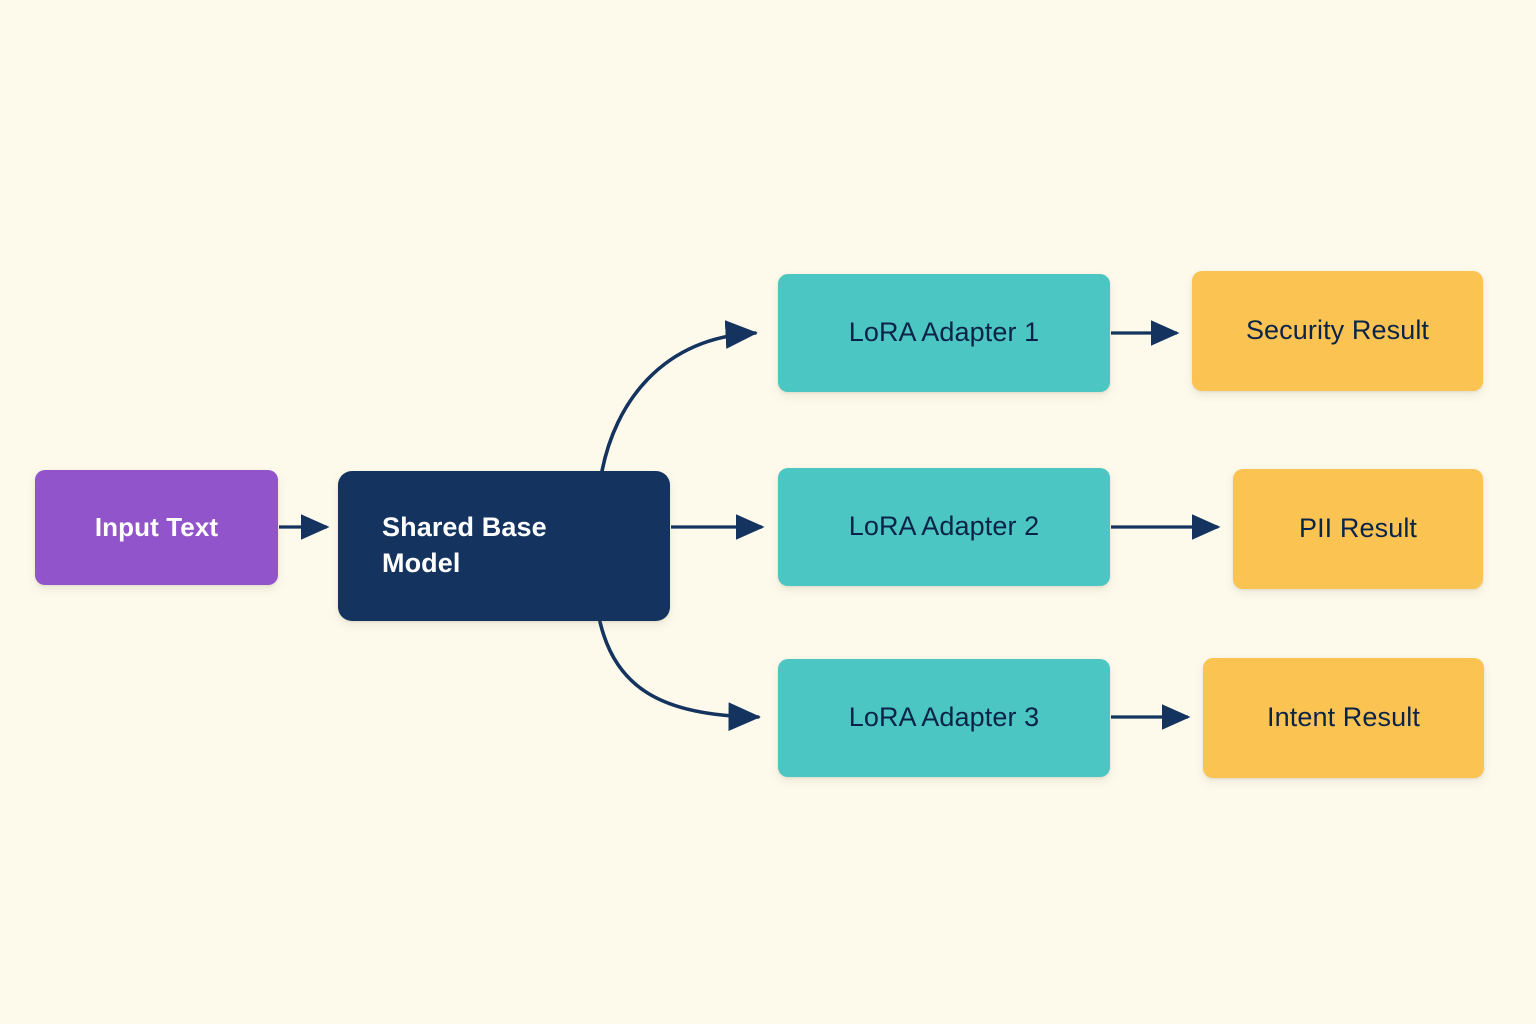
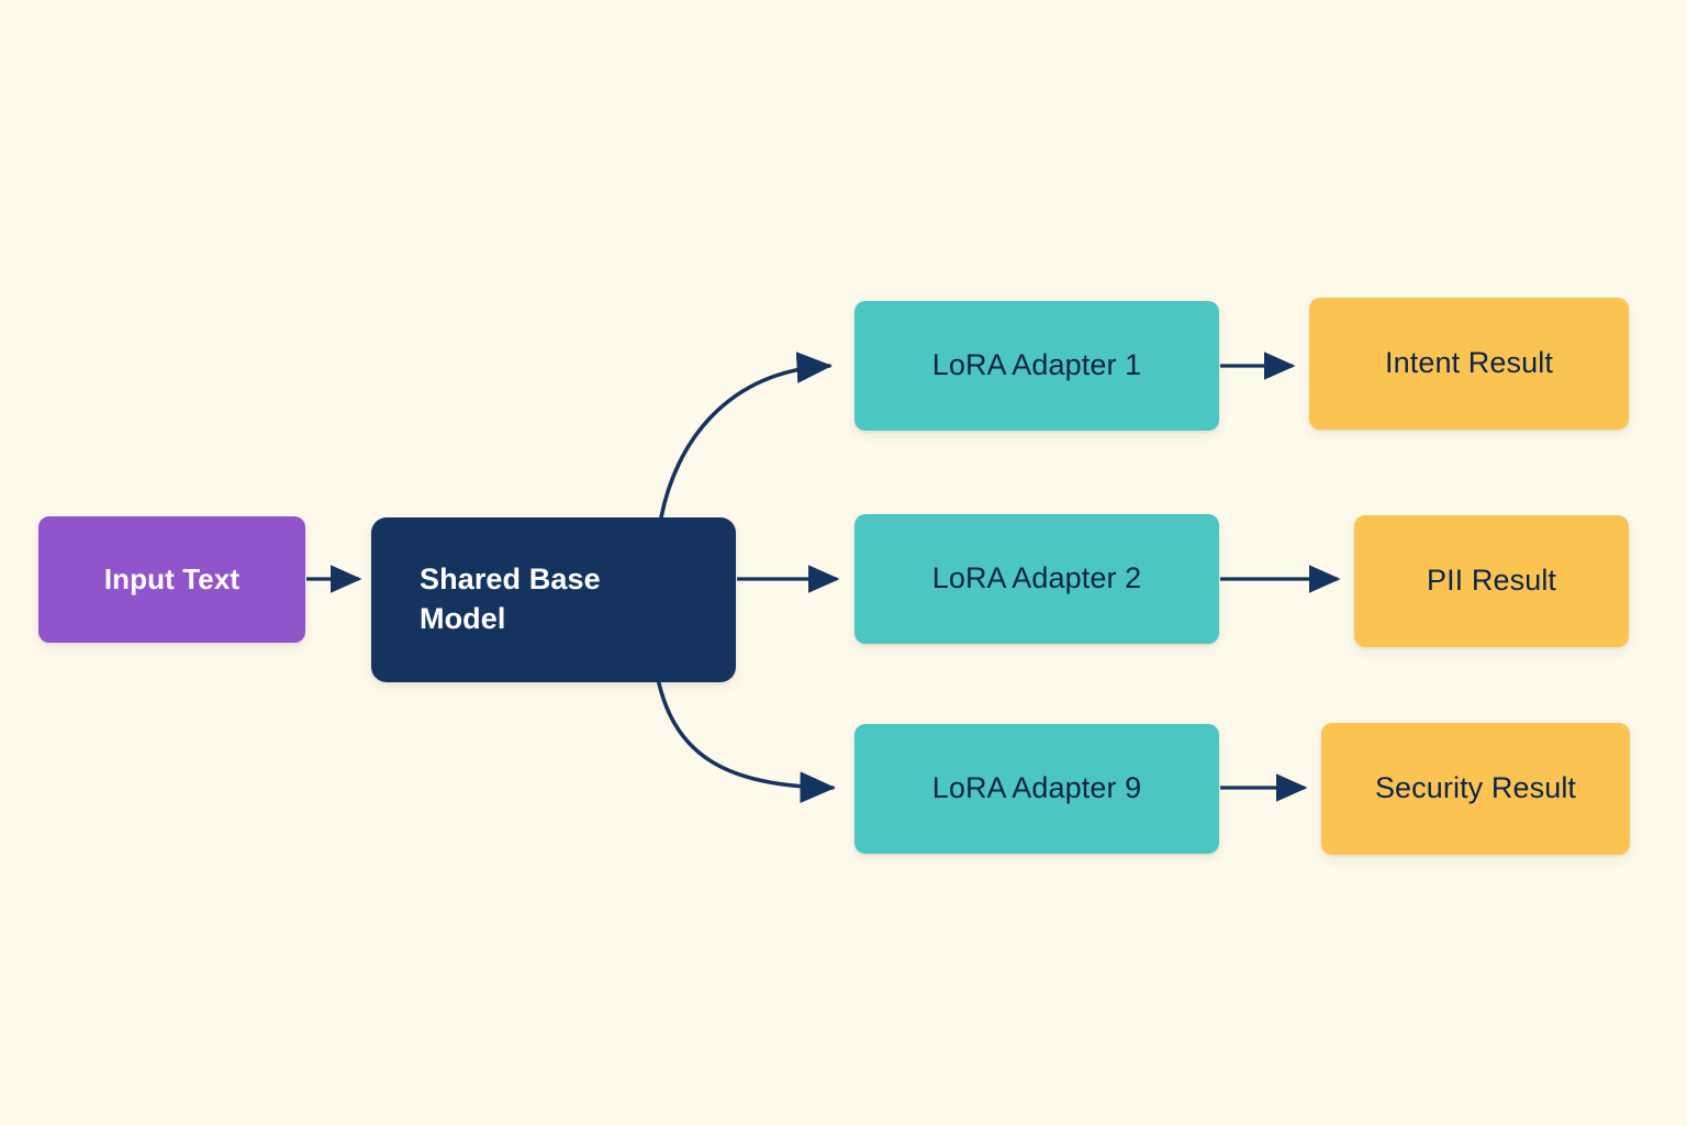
  Input Text
  Shared Base
  Model
  LoRA Adapter 1
  LoRA Adapter 2
- LoRA Adapter 3
+ LoRA Adapter 9
- Security Result
+ Intent Result
  PII Result
- Intent Result
+ Security Result
